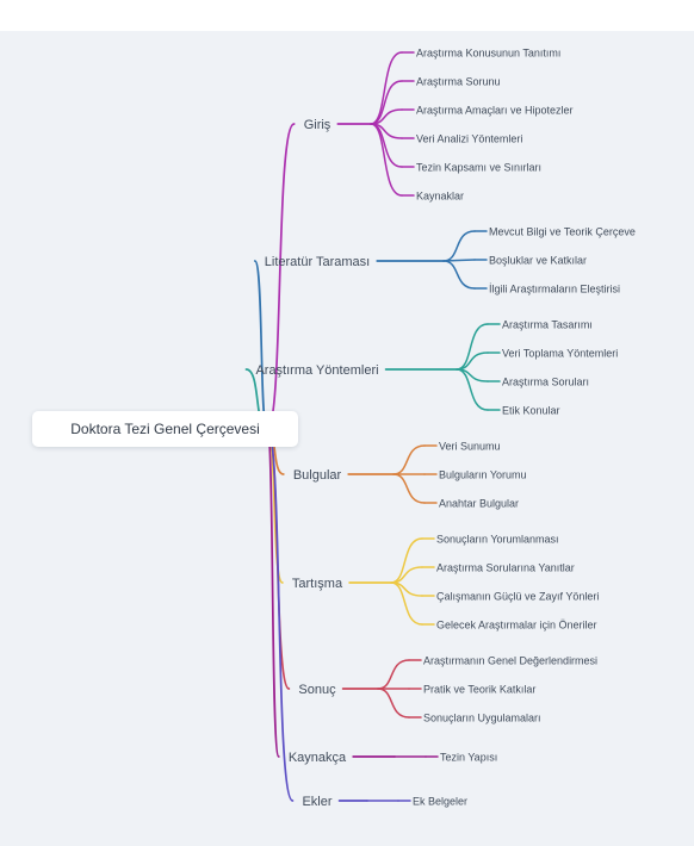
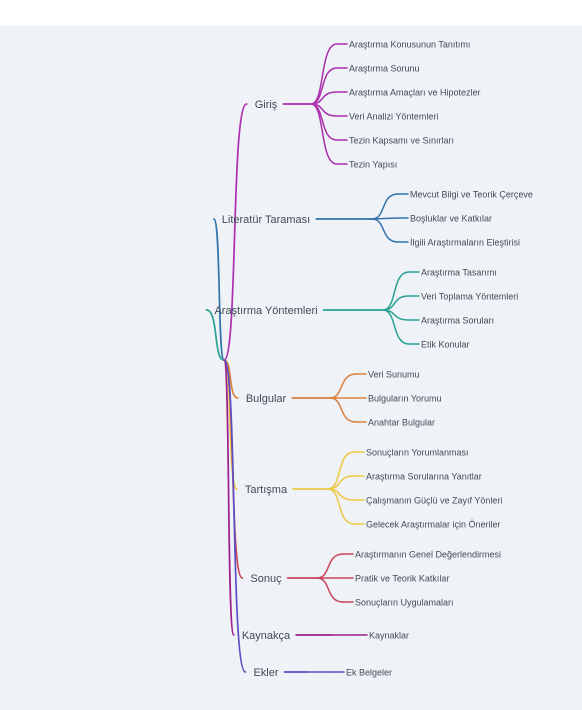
  Giriş
  Araştırma Konusunun Tanıtımı
  Araştırma Sorunu
  Araştırma Amaçları ve Hipotezler
  Veri Analizi Yöntemleri
  Tezin Kapsamı ve Sınırları
- Kaynaklar
+ Tezin Yapısı
  Literatür Taraması
  Mevcut Bilgi ve Teorik Çerçeve
  Boşluklar ve Katkılar
  İlgili Araştırmaların Eleştirisi
  Araştırma Yöntemleri
  Araştırma Tasarımı
  Veri Toplama Yöntemleri
  Araştırma Soruları
  Etik Konular
  Bulgular
  Veri Sunumu
  Bulguların Yorumu
  Anahtar Bulgular
  Tartışma
  Sonuçların Yorumlanması
  Araştırma Sorularına Yanıtlar
  Çalışmanın Güçlü ve Zayıf Yönleri
  Gelecek Araştırmalar için Öneriler
  Sonuç
  Araştırmanın Genel Değerlendirmesi
  Pratik ve Teorik Katkılar
  Sonuçların Uygulamaları
  Kaynakça
- Tezin Yapısı
+ Kaynaklar
  Ekler
  Ek Belgeler
- Doktora Tezi Genel Çerçevesi
